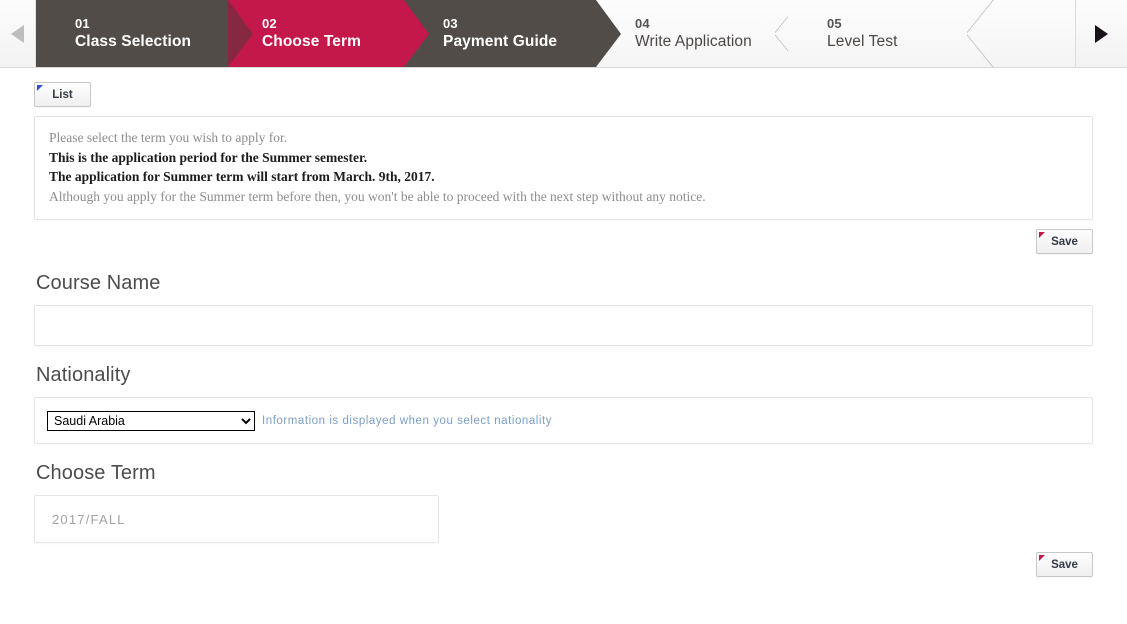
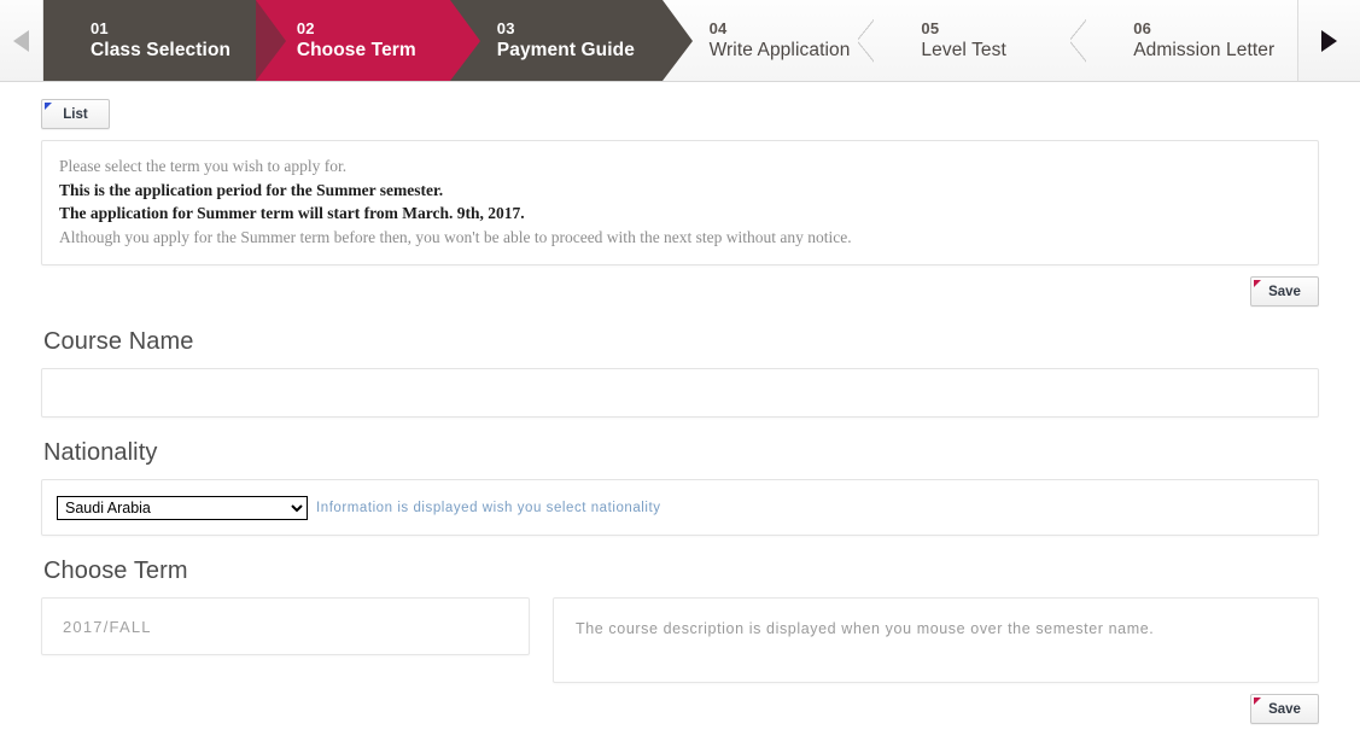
  01
  Class Selection
  02
  Choose Term
  03
  Payment Guide
  04
  Write Application
  05
  Level Test
+ 06
+ Admission Letter
  List
  Please select the term you wish to apply for.
  This is the application period for the Summer semester.
  The application for Summer term will start from March. 9th, 2017.
  Although you apply for the Summer term before then, you won't be able to proceed with the next step without any notice.
  Save
  Course Name
  Nationality
  Saudi Arabia
- Information is displayed when you select nationality
+ Information is displayed wish you select nationality
  Choose Term
  2017/FALL
+ The course description is displayed when you mouse over the semester name.
  Save
